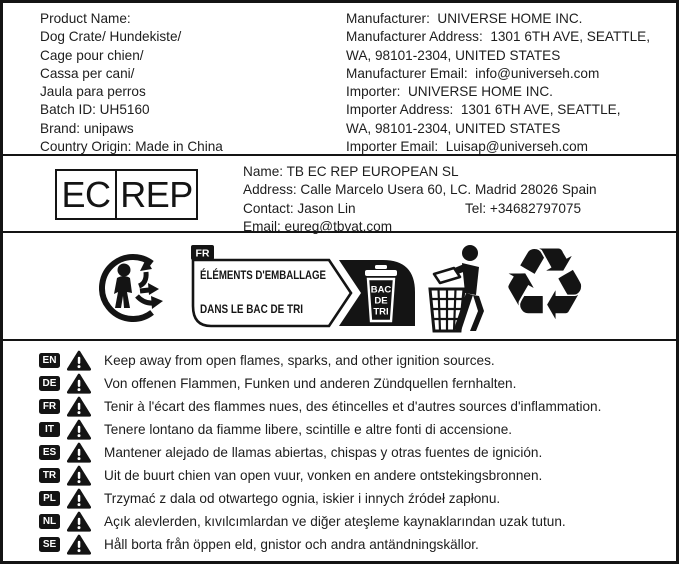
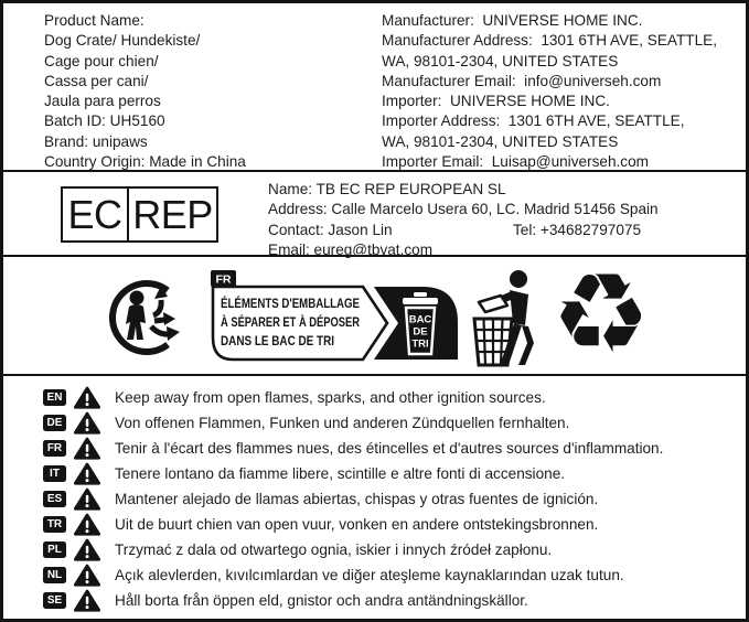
  Product Name:
  Dog Crate/ Hundekiste/
  Cage pour chien/
  Cassa per cani/
  Jaula para perros
  Batch ID: UH5160
  Brand: unipaws
  Country Origin: Made in China
  Manufacturer: UNIVERSE HOME INC.
  Manufacturer Address: 1301 6TH AVE, SEATTLE,
  WA, 98101-2304, UNITED STATES
  Manufacturer Email: info@universeh.com
  Importer: UNIVERSE HOME INC.
  Importer Address: 1301 6TH AVE, SEATTLE,
  WA, 98101-2304, UNITED STATES
  Importer Email: Luisap@universeh.com
  EC
  REP
  Name: TB EC REP EUROPEAN SL
- Address: Calle Marcelo Usera 60, LC. Madrid 28026 Spain
+ Address: Calle Marcelo Usera 60, LC. Madrid 51456 Spain
  Contact: Jason Lin
  Tel: +34682797075
  Email: eureg@tbvat.com
  FR
  ÉLÉMENTS D'EMBALLAGE
+ À SÉPARER ET À DÉPOSER
  DANS LE BAC DE TRI
  BAC
  DE
  TRI
  ♻
  EN
  Keep away from open flames, sparks, and other ignition sources.
  DE
  Von offenen Flammen, Funken und anderen Zündquellen fernhalten.
  FR
  Tenir à l'écart des flammes nues, des étincelles et d'autres sources d'inflammation.
  IT
  Tenere lontano da fiamme libere, scintille e altre fonti di accensione.
  ES
  Mantener alejado de llamas abiertas, chispas y otras fuentes de ignición.
  TR
  Uit de buurt chien van open vuur, vonken en andere ontstekingsbronnen.
  PL
  Trzymać z dala od otwartego ognia, iskier i innych źródeł zapłonu.
  NL
  Açık alevlerden, kıvılcımlardan ve diğer ateşleme kaynaklarından uzak tutun.
  SE
  Håll borta från öppen eld, gnistor och andra antändningskällor.
